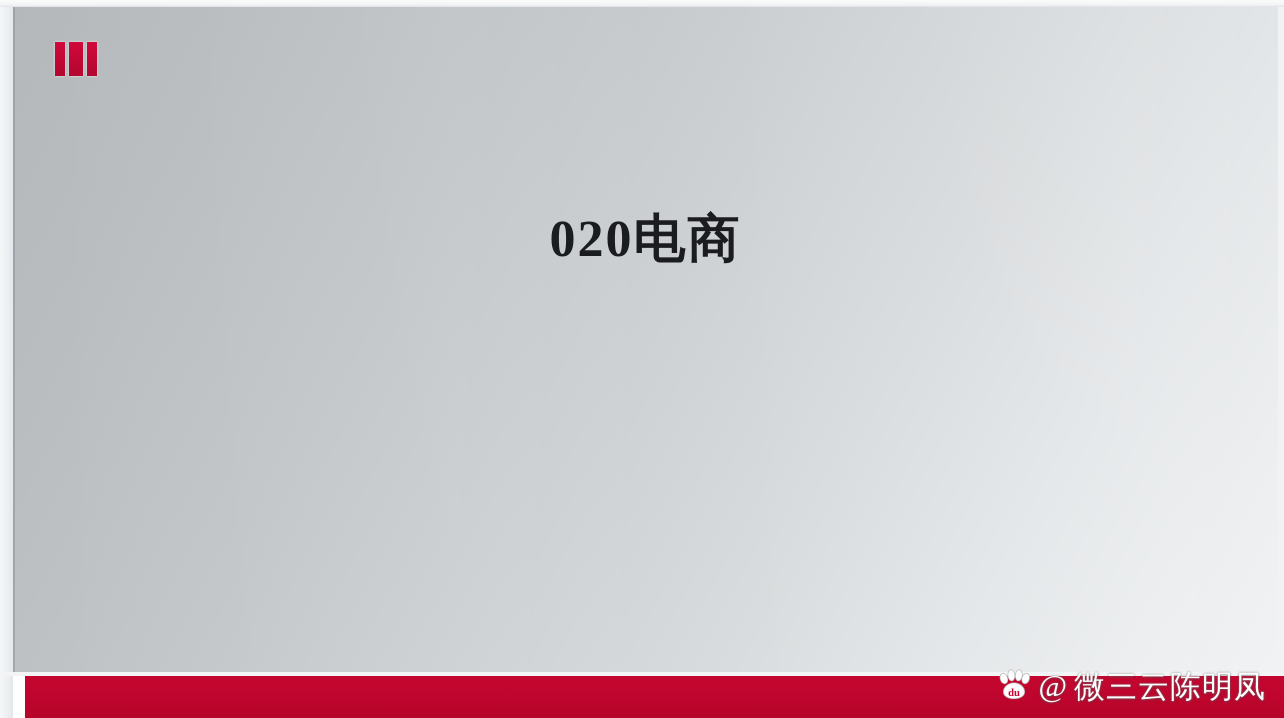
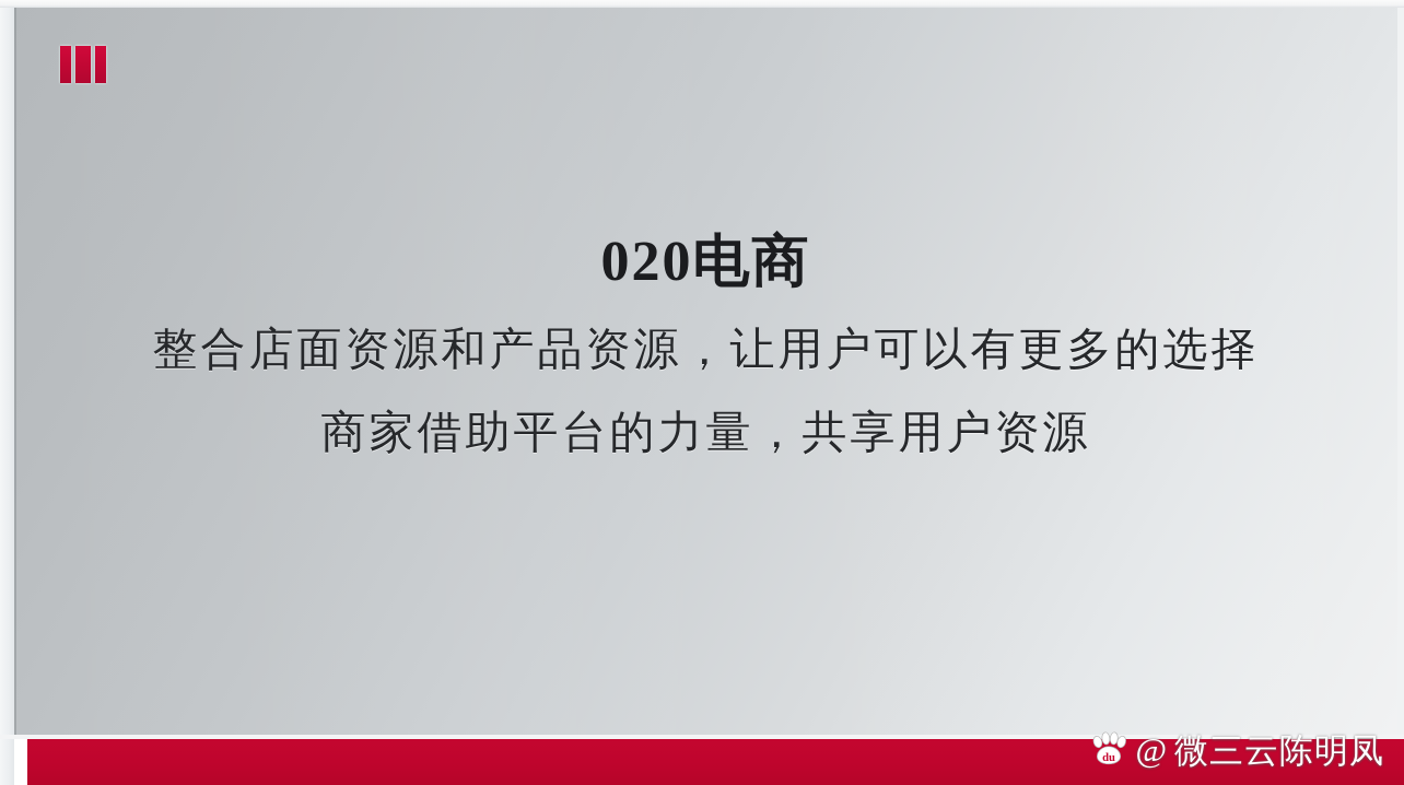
  020电商
+ 整合店面资源和产品资源，让用户可以有更多的选择
+ 商家借助平台的力量，共享用户资源
  du
  @
  微三云陈明凤
